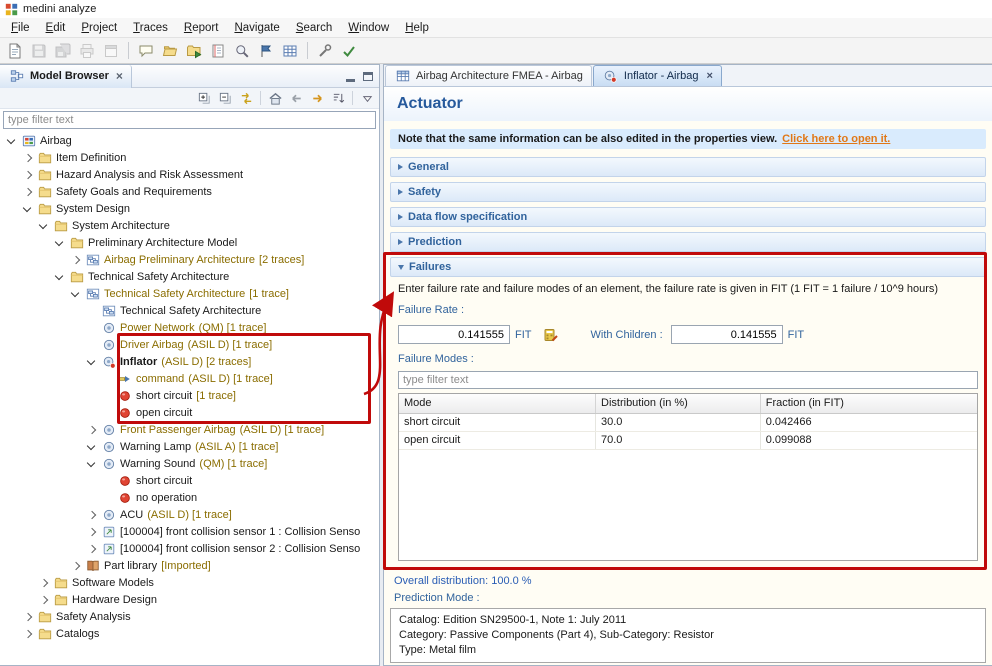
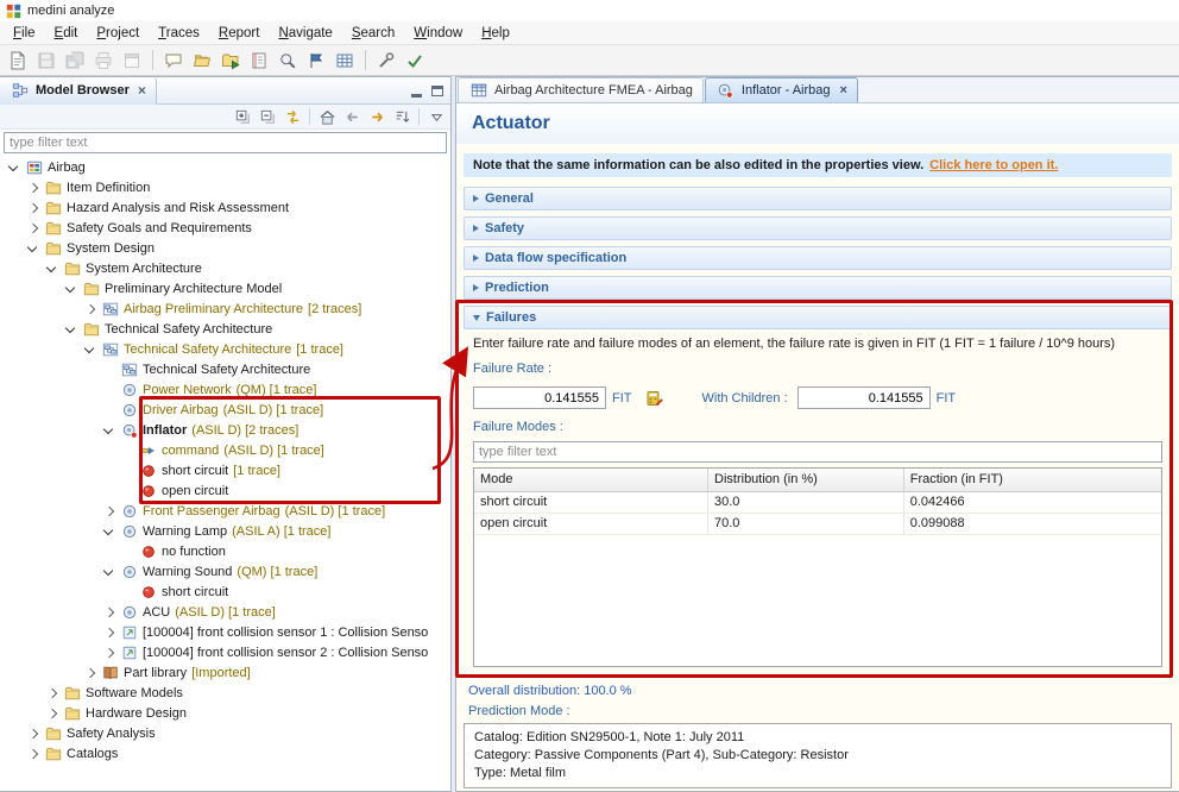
  medini analyze
  File
  Edit
  Project
  Traces
  Report
  Navigate
  Search
  Window
  Help
  Model Browser
  ×
  type filter text
  Airbag
  Item Definition
  Hazard Analysis and Risk Assessment
  Safety Goals and Requirements
  System Design
  System Architecture
  Preliminary Architecture Model
  Airbag Preliminary Architecture
  [2 traces]
  Technical Safety Architecture
  Technical Safety Architecture
  [1 trace]
  Technical Safety Architecture
  Power Network
  (QM) [1 trace]
  Driver Airbag
  (ASIL D) [1 trace]
  Inflator
  (ASIL D) [2 traces]
  command
  (ASIL D) [1 trace]
  short circuit
  [1 trace]
  open circuit
  Front Passenger Airbag
  (ASIL D) [1 trace]
  Warning Lamp
  (ASIL A) [1 trace]
+ no function
  Warning Sound
  (QM) [1 trace]
  short circuit
- no operation
  ACU
  (ASIL D) [1 trace]
  [100004] front collision sensor 1 : Collision Senso
  [100004] front collision sensor 2 : Collision Senso
  Part library
  [Imported]
  Software Models
  Hardware Design
  Safety Analysis
  Catalogs
  Airbag Architecture FMEA - Airbag
  Inflator - Airbag
  ×
  Actuator
  Note that the same information can be also edited in the properties view.
  Click here to open it.
  General
  Safety
  Data flow specification
  Prediction
  Failures
  Enter failure rate and failure modes of an element, the failure rate is given in FIT (1 FIT = 1 failure / 10^9 hours)
  Failure Rate :
  0.141555
  FIT
  With Children :
  0.141555
  FIT
  Failure Modes :
  type filter text
  Mode	Distribution (in %)	Fraction (in FIT)
  short circuit	30.0	0.042466
  open circuit	70.0	0.099088
  Overall distribution: 100.0 %
  Prediction Mode :
  Catalog: Edition SN29500-1, Note 1: July 2011
  Category: Passive Components (Part 4), Sub-Category: Resistor
  Type: Metal film
